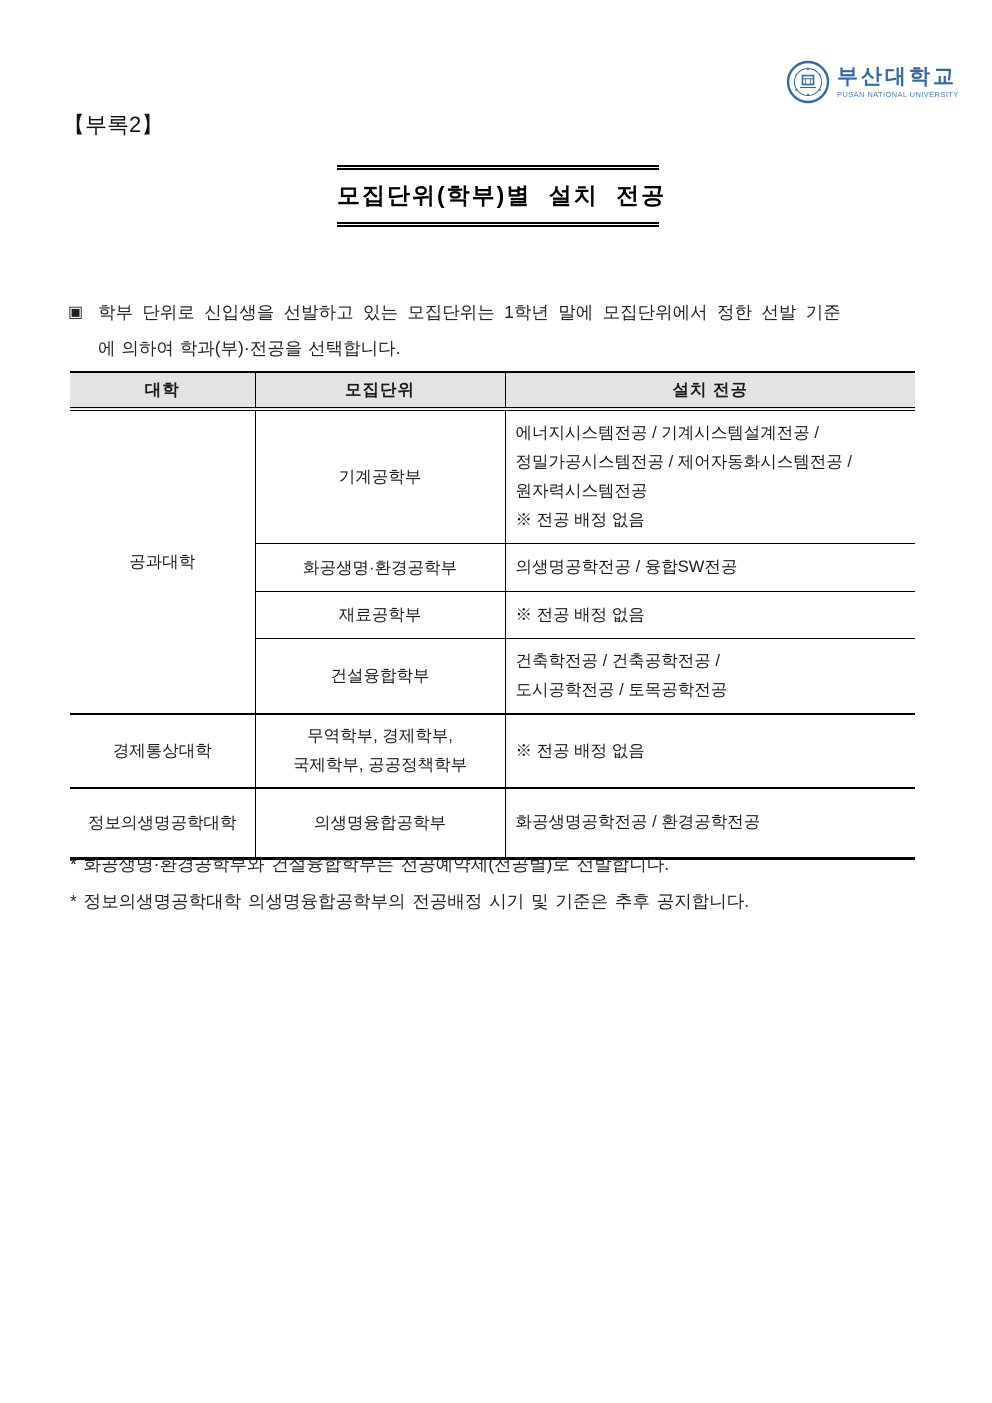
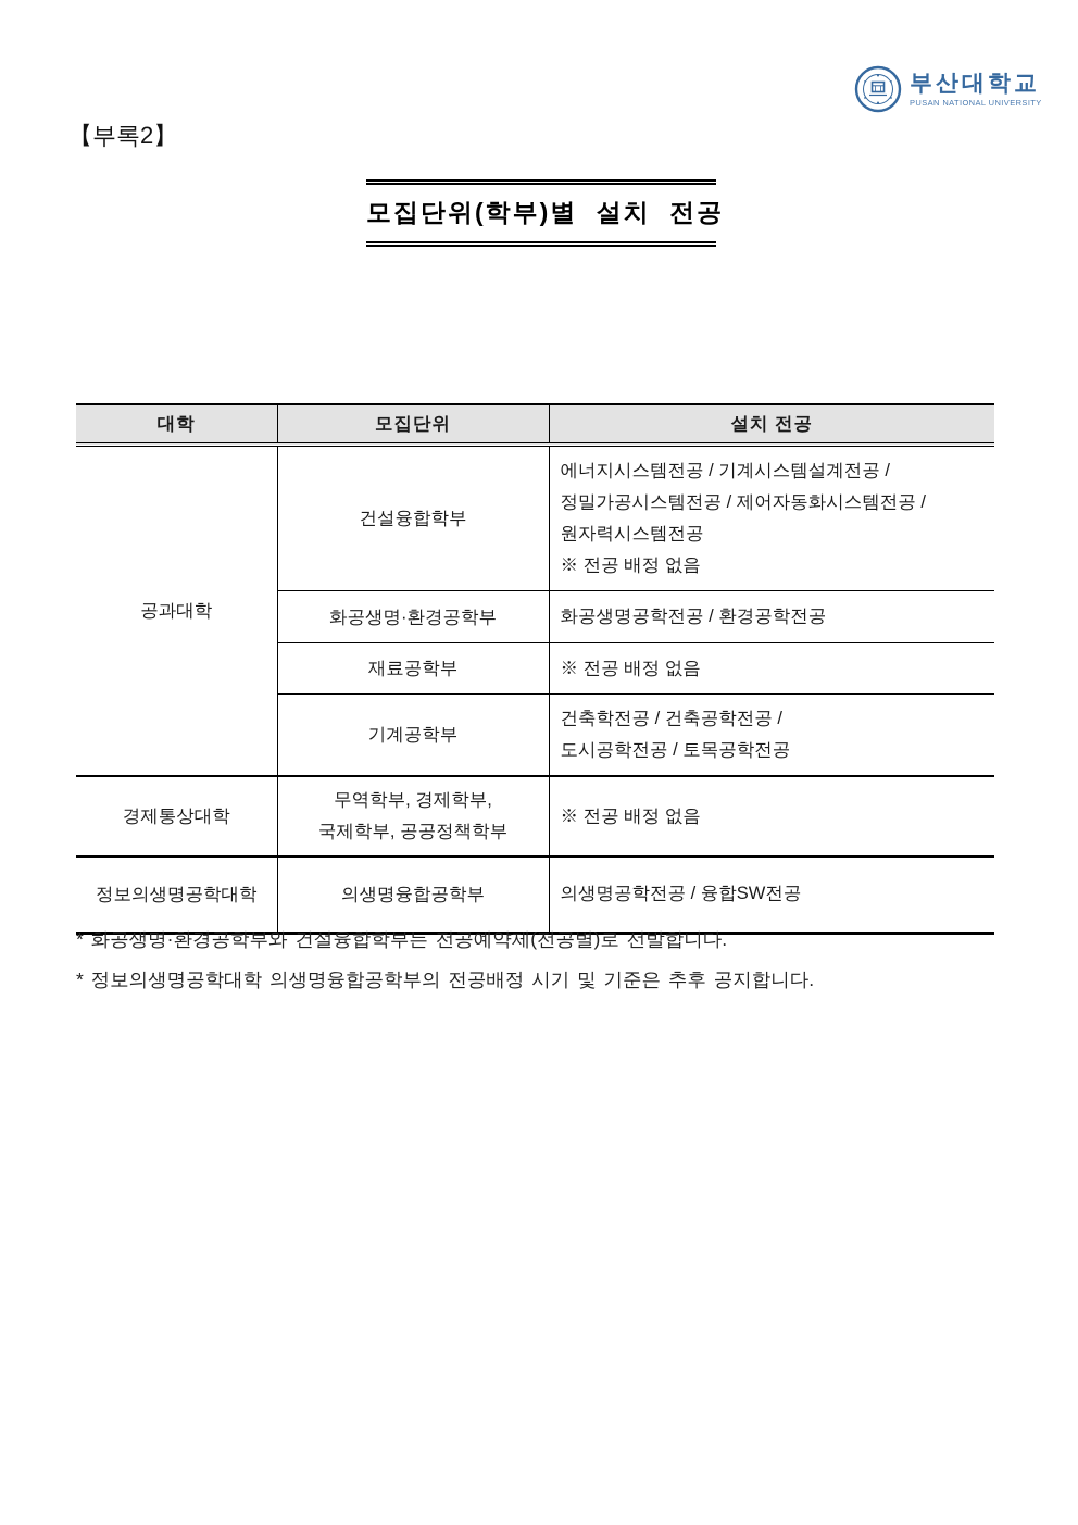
  부산대학교
  PUSAN NATIONAL UNIVERSITY
  【부록2】
  모집단위(학부)별 설치 전공
- ▣
- 학부 단위로 신입생을 선발하고 있는 모집단위는 1학년 말에 모집단위에서 정한 선발 기준
- 에 의하여 학과(부)·전공을 선택합니다.
  대학	모집단위	설치 전공
- 공과대학	기계공학부	에너지시스템전공 / 기계시스템설계전공 / 정밀가공시스템전공 / 제어자동화시스템전공 / 원자력시스템전공 ※ 전공 배정 없음
+ 공과대학	건설융합학부	에너지시스템전공 / 기계시스템설계전공 / 정밀가공시스템전공 / 제어자동화시스템전공 / 원자력시스템전공 ※ 전공 배정 없음
- 화공생명·환경공학부	의생명공학전공 / 융합SW전공
+ 화공생명·환경공학부	화공생명공학전공 / 환경공학전공
  재료공학부	※ 전공 배정 없음
- 건설융합학부	건축학전공 / 건축공학전공 / 도시공학전공 / 토목공학전공
+ 기계공학부	건축학전공 / 건축공학전공 / 도시공학전공 / 토목공학전공
  경제통상대학	무역학부, 경제학부, 국제학부, 공공정책학부	※ 전공 배정 없음
- 정보의생명공학대학	의생명융합공학부	화공생명공학전공 / 환경공학전공
+ 정보의생명공학대학	의생명융합공학부	의생명공학전공 / 융합SW전공
  * 화공생명·환경공학부와 건설융합학부는 전공예약제(전공별)로 선발합니다.
  * 정보의생명공학대학 의생명융합공학부의 전공배정 시기 및 기준은 추후 공지합니다.
